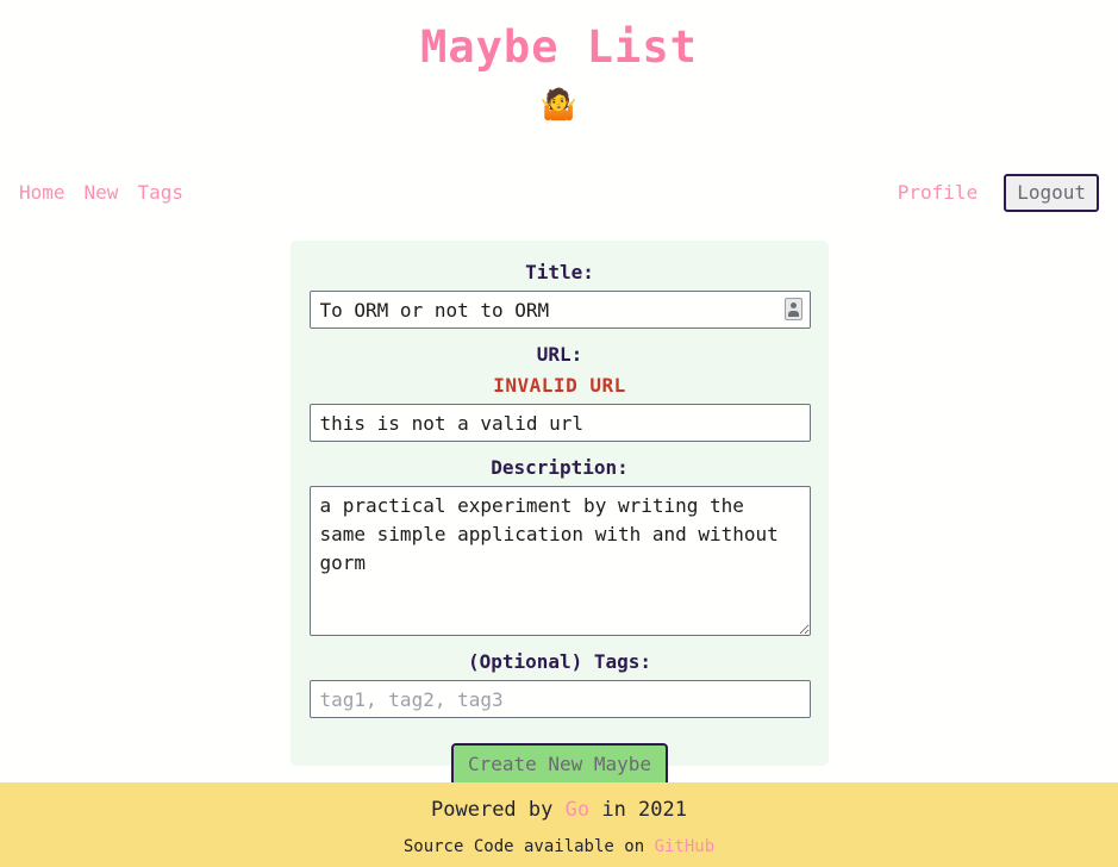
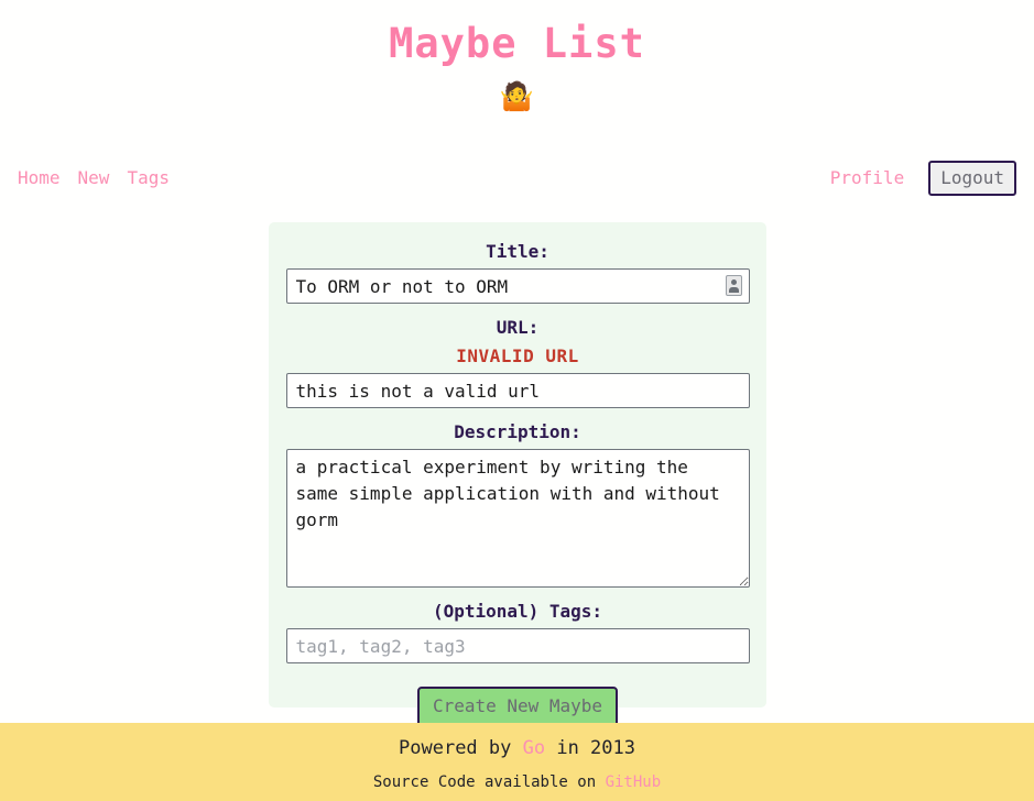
  Maybe List
  🤷
  Home
  New
  Tags
  Profile
  Logout
  Title:
  To ORM or not to ORM
  URL:
  INVALID URL
  this is not a valid url
  Description:
  (Optional) Tags:
  tag1, tag2, tag3
  Create New Maybe
- Powered by Go in 2021
+ Powered by Go in 2013
  Source Code available on GitHub
